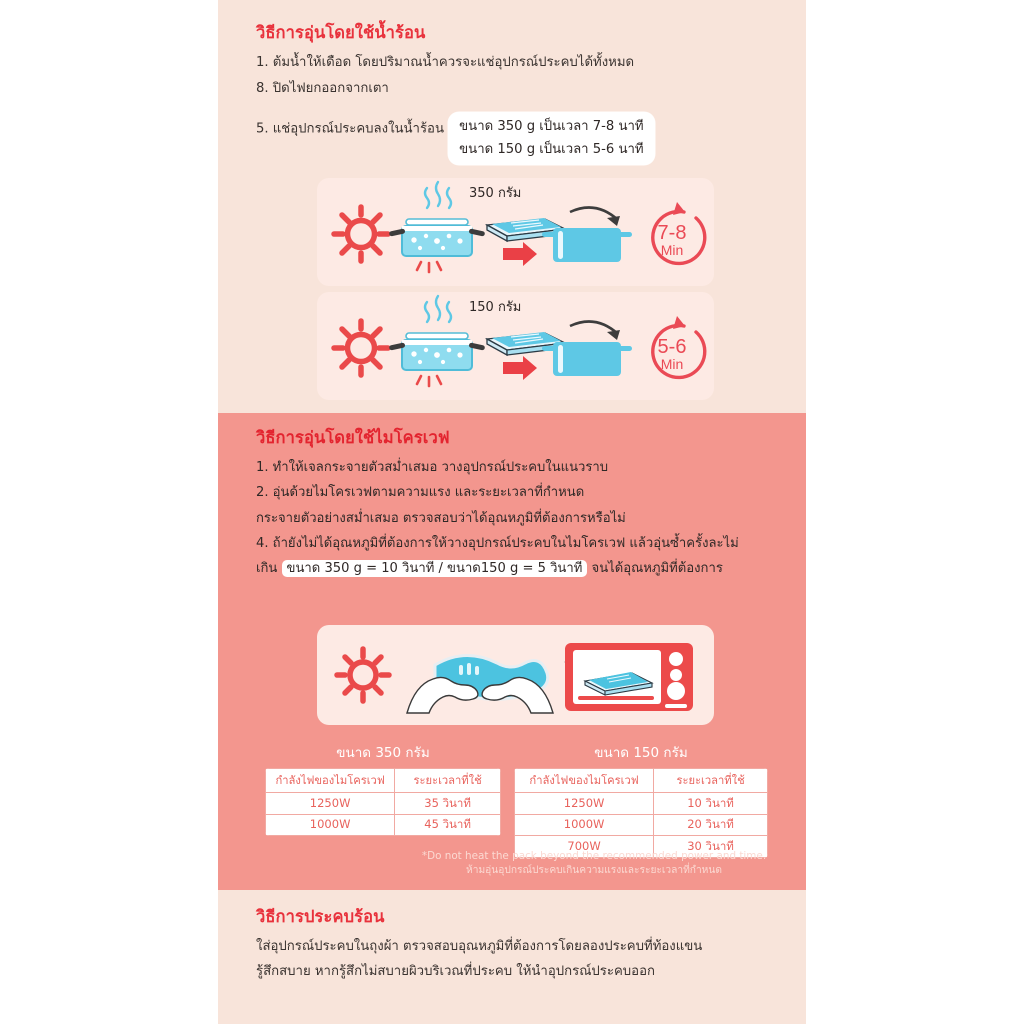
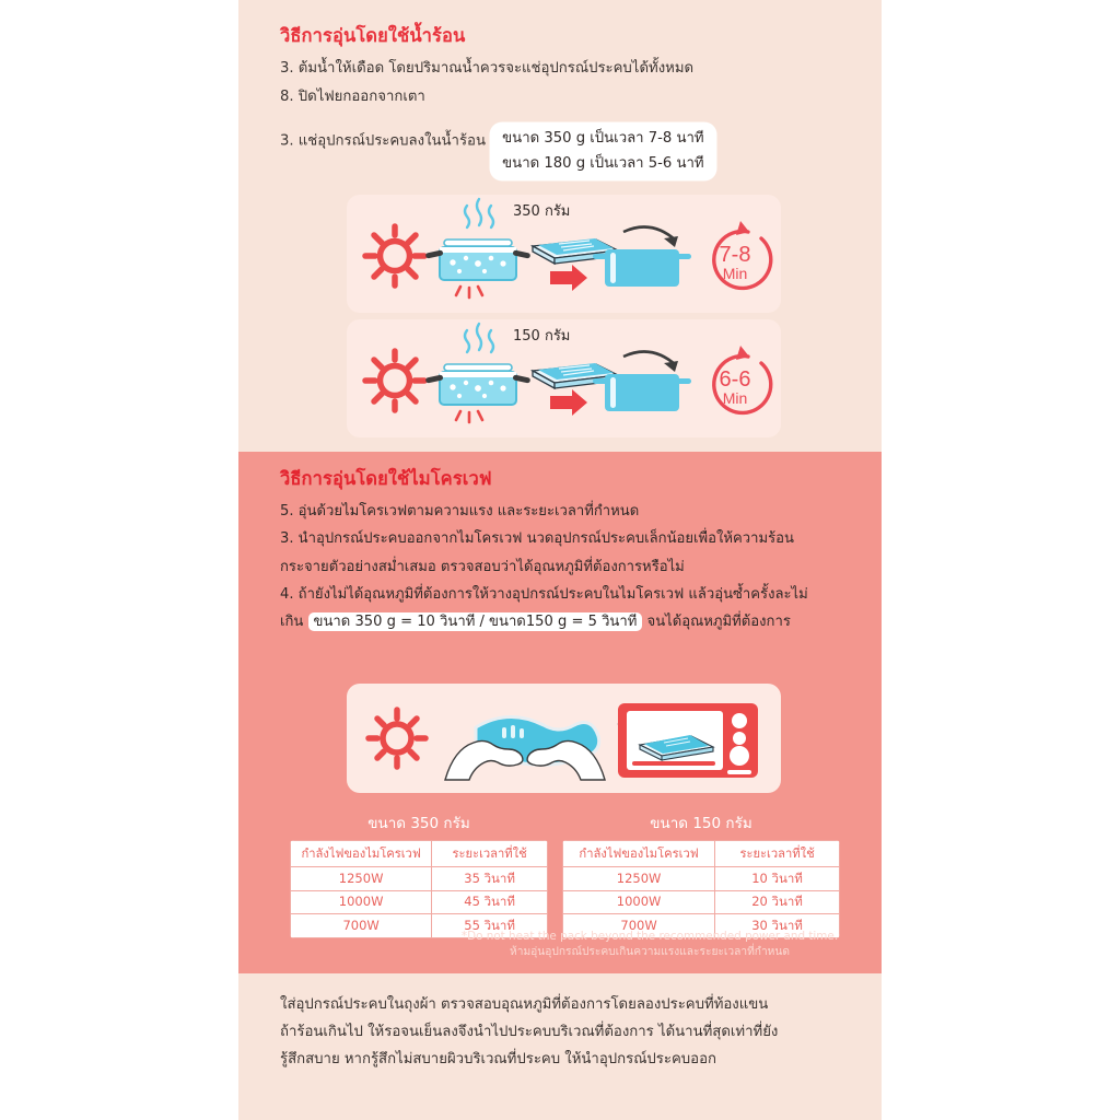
  วิธีการอุ่นโดยใช้น้ำร้อน
- 1. ต้มน้ำให้เดือด โดยปริมาณน้ำควรจะแช่อุปกรณ์ประคบได้ทั้งหมด
+ 3. ต้มน้ำให้เดือด โดยปริมาณน้ำควรจะแช่อุปกรณ์ประคบได้ทั้งหมด
  8. ปิดไฟยกออกจากเตา
- 5. แช่อุปกรณ์ประคบลงในน้ำร้อน
+ 3. แช่อุปกรณ์ประคบลงในน้ำร้อน
  ขนาด 350 g เป็นเวลา 7-8 นาที
- ขนาด 150 g เป็นเวลา 5-6 นาที
+ ขนาด 180 g เป็นเวลา 5-6 นาที
  350 กรัม
  7-8
  Min
  150 กรัม
- 5-6
+ 6-6
  Min
  วิธีการอุ่นโดยใช้ไมโครเวฟ
- 1. ทำให้เจลกระจายตัวสม่ำเสมอ วางอุปกรณ์ประคบในแนวราบ
- 2. อุ่นด้วยไมโครเวฟตามความแรง และระยะเวลาที่กำหนด
+ 5. อุ่นด้วยไมโครเวฟตามความแรง และระยะเวลาที่กำหนด
+ 3. นำอุปกรณ์ประคบออกจากไมโครเวฟ นวดอุปกรณ์ประคบเล็กน้อยเพื่อให้ความร้อน
  กระจายตัวอย่างสม่ำเสมอ ตรวจสอบว่าได้อุณหภูมิที่ต้องการหรือไม่
  4. ถ้ายังไม่ได้อุณหภูมิที่ต้องการให้วางอุปกรณ์ประคบในไมโครเวฟ แล้วอุ่นซ้ำครั้งละไม่
  เกิน ขนาด 350 g = 10 วินาที / ขนาด150 g = 5 วินาที จนได้อุณหภูมิที่ต้องการ
  ขนาด 350 กรัม
  กำลังไฟของไมโครเวฟ	ระยะเวลาที่ใช้
  1250W	35 วินาที
  1000W	45 วินาที
+ 700W	55 วินาที
  ขนาด 150 กรัม
  กำลังไฟของไมโครเวฟ	ระยะเวลาที่ใช้
  1250W	10 วินาที
  1000W	20 วินาที
  700W	30 วินาที
  *Do not heat the pack beyond the recommended power and time.
  ห้ามอุ่นอุปกรณ์ประคบเกินความแรงและระยะเวลาที่กำหนด
- วิธีการประคบร้อน
  ใส่อุปกรณ์ประคบในถุงผ้า ตรวจสอบอุณหภูมิที่ต้องการโดยลองประคบที่ท้องแขน
+ ถ้าร้อนเกินไป ให้รอจนเย็นลงจึงนำไปประคบบริเวณที่ต้องการ ได้นานที่สุดเท่าที่ยัง
  รู้สึกสบาย หากรู้สึกไม่สบายผิวบริเวณที่ประคบ ให้นำอุปกรณ์ประคบออก
